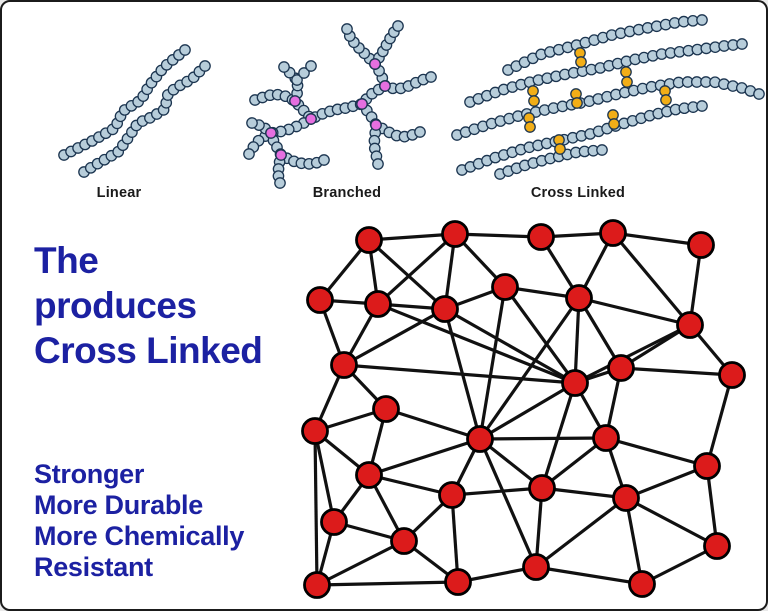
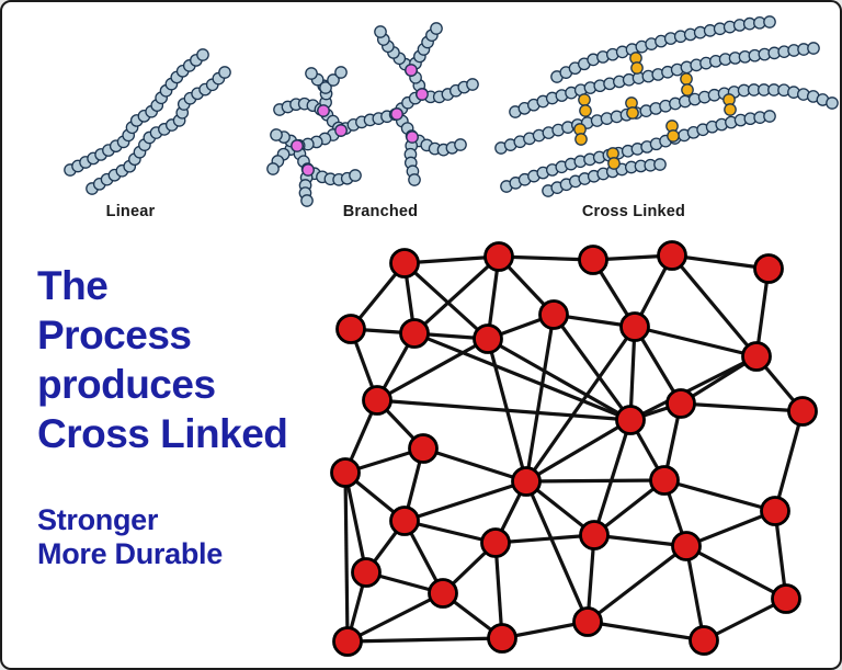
  Linear
  Branched
  Cross Linked
  The
+ Process
  produces
  Cross Linked
  Stronger
  More Durable
- More Chemically
- Resistant
